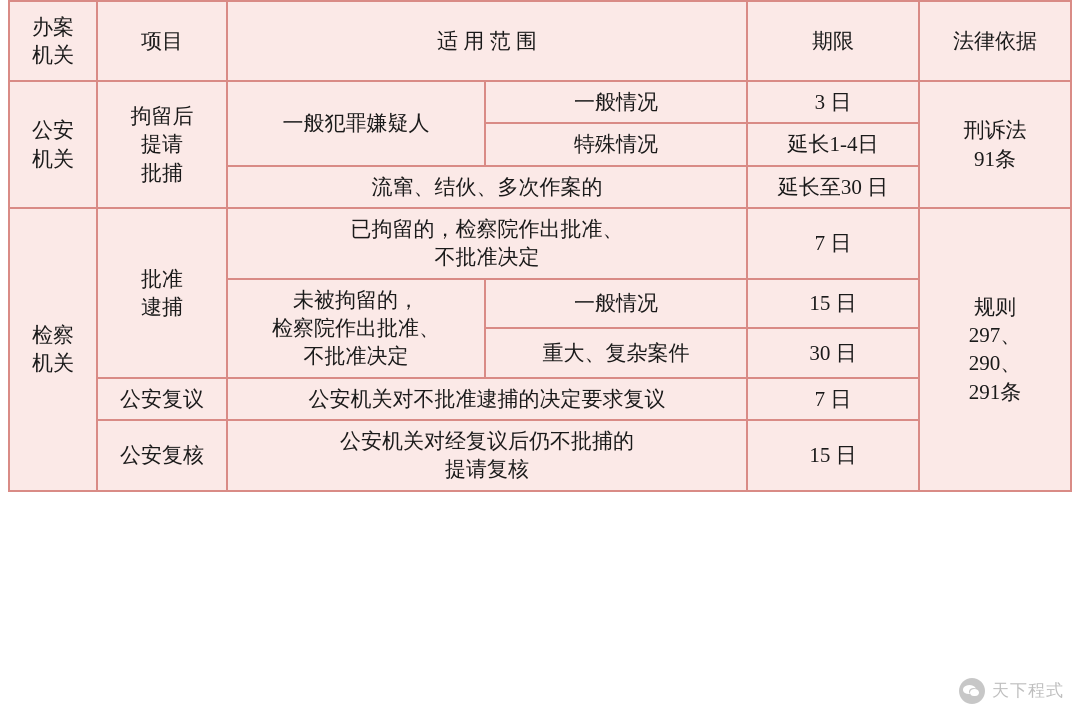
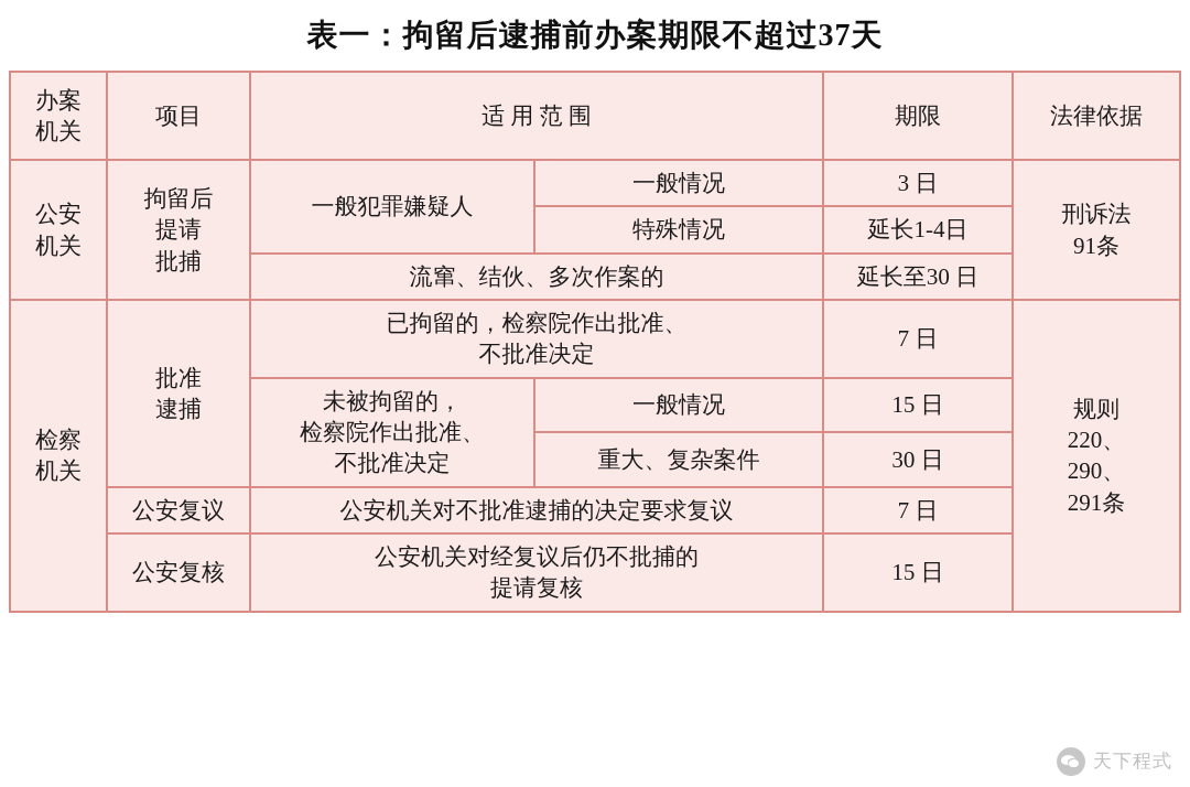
+ 表一：拘留后逮捕前办案期限不超过37天
  办案 机关	项目	适 用 范 围	期限	法律依据
  公安 机关	拘留后 提请 批捕	一般犯罪嫌疑人	一般情况	3 日	刑诉法 91条
  特殊情况	延长1-4日
  流窜、结伙、多次作案的	延长至30 日
- 检察 机关	批准 逮捕	已拘留的，检察院作出批准、 不批准决定	7 日	规则 297、 290、 291条
+ 检察 机关	批准 逮捕	已拘留的，检察院作出批准、 不批准决定	7 日	规则 220、 290、 291条
  未被拘留的， 检察院作出批准、 不批准决定	一般情况	15 日
  重大、复杂案件	30 日
  公安复议	公安机关对不批准逮捕的决定要求复议	7 日
  公安复核	公安机关对经复议后仍不批捕的 提请复核	15 日
  天下程式
